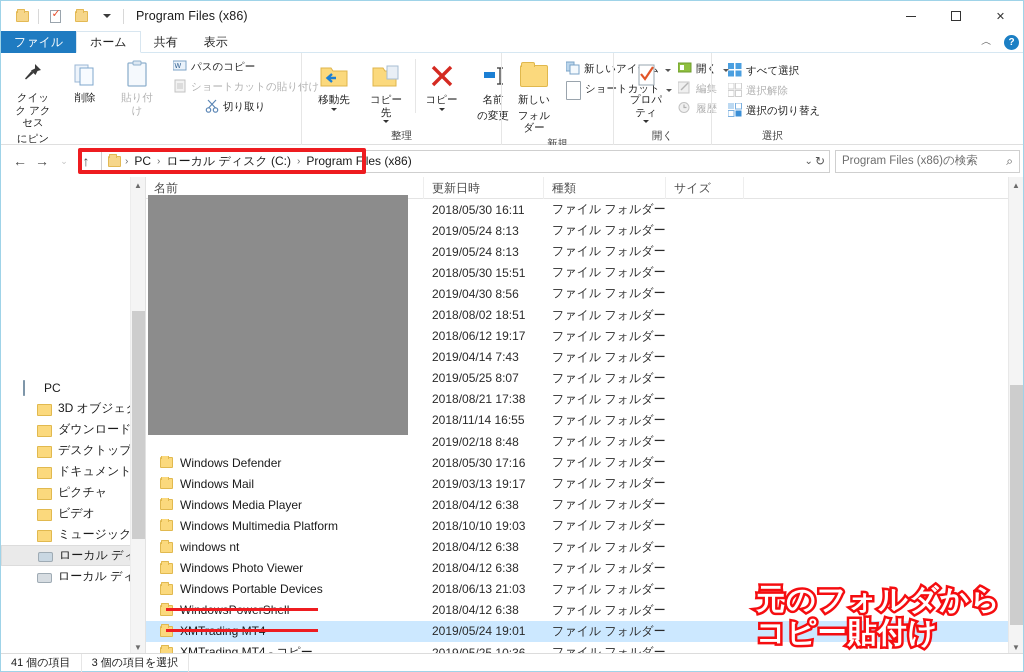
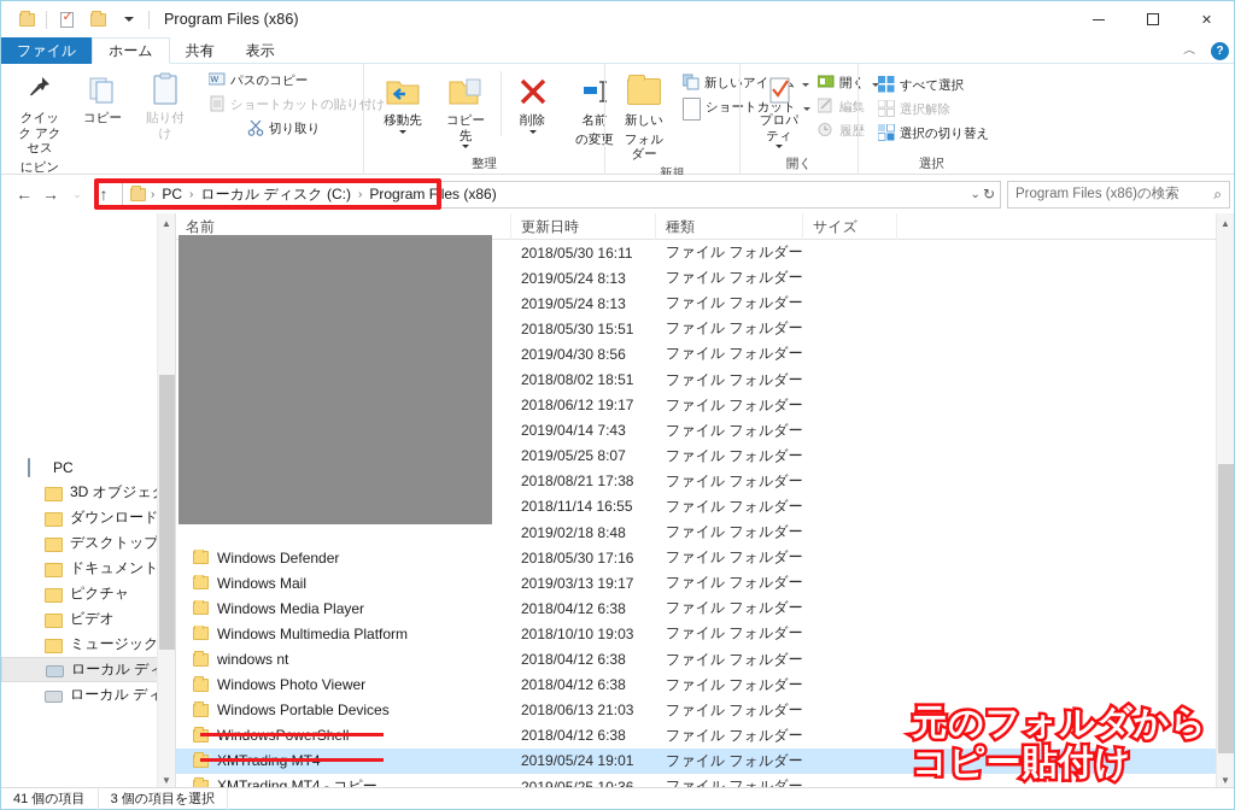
  Program Files (x86)
  ✕
  ファイル
  ホーム
  共有
  表示
  ︿
  ?
  クイック アクセス
- 削除
+ コピー
  貼り付け
  パスのコピー
  ショートカットの貼り付け
  切り取り
  移動先
  コピー先
- コピー
+ 削除
  名前
  の変更
  整理
  新しい
  フォルダー
  新しいアイ
  ショートカット
  新規
  プロパティ
  開く
  編集
  履歴
  開く
  すべて選択
  選択解除
  選択の切り替え
  選択
  ←
  →
  ⌄
  ↑
  ›
  PC
  ›
  ローカル ディスク (C:)
  ›
  Program Files (x86)
  ⌄
  ↻
  Program Files (x86)の検索
  ⌕
  PC
  3D オブジェ
  ダウンロード
  デスクトップ
  ドキュメント
  ピクチャ
  ビデオ
  ミュージック
  ▲
  ▼
  名前
  更新日時
  種類
  サイズ
  2018/05/30 16:11
  ファイル フォルダー
  2019/05/24 8:13
  ファイル フォルダー
  2019/05/24 8:13
  ファイル フォルダー
  2018/05/30 15:51
  ファイル フォルダー
  2019/04/30 8:56
  ファイル フォルダー
  2018/08/02 18:51
  ファイル フォルダー
  2018/06/12 19:17
  ファイル フォルダー
  2019/04/14 7:43
  ファイル フォルダー
  2019/05/25 8:07
  ファイル フォルダー
  2018/08/21 17:38
  ファイル フォルダー
  2018/11/14 16:55
  ファイル フォルダー
  2019/02/18 8:48
  ファイル フォルダー
  Windows Defender
  2018/05/30 17:16
  ファイル フォルダー
  Windows Mail
  2019/03/13 19:17
  ファイル フォルダー
  Windows Media Player
  2018/04/12 6:38
  ファイル フォルダー
  Windows Multimedia Platform
  2018/10/10 19:03
  ファイル フォルダー
  windows nt
  2018/04/12 6:38
  ファイル フォルダー
  Windows Photo Viewer
  2018/04/12 6:38
  ファイル フォルダー
  Windows Portable Devices
  2018/06/13 21:03
  ファイル フォルダー
  2018/04/12 6:38
  ファイル フォルダー
  2019/05/24 19:01
  ファイル フォルダー
  ▲
  ▼
  41 個の項目
  3 個の項目を選択
  元のフォルダから
  コピー貼付け
